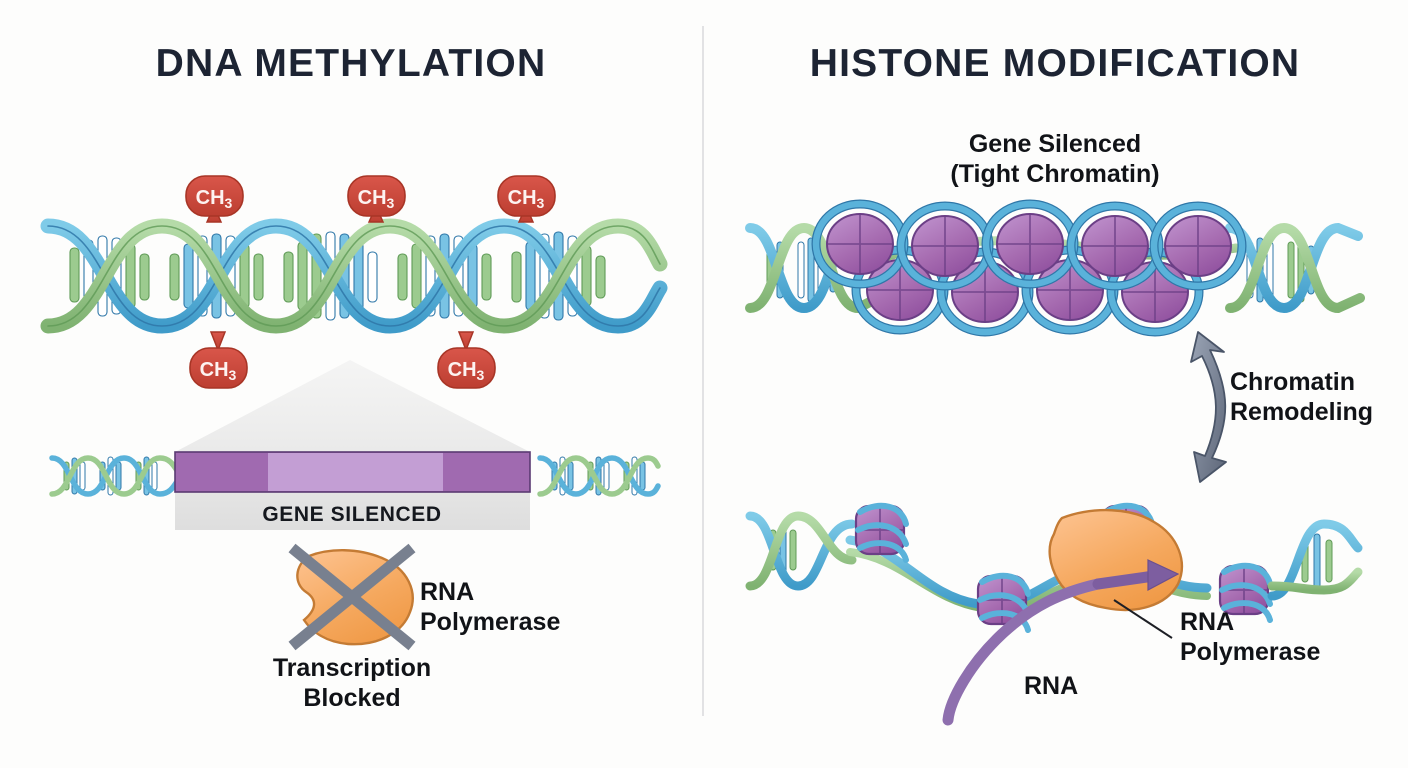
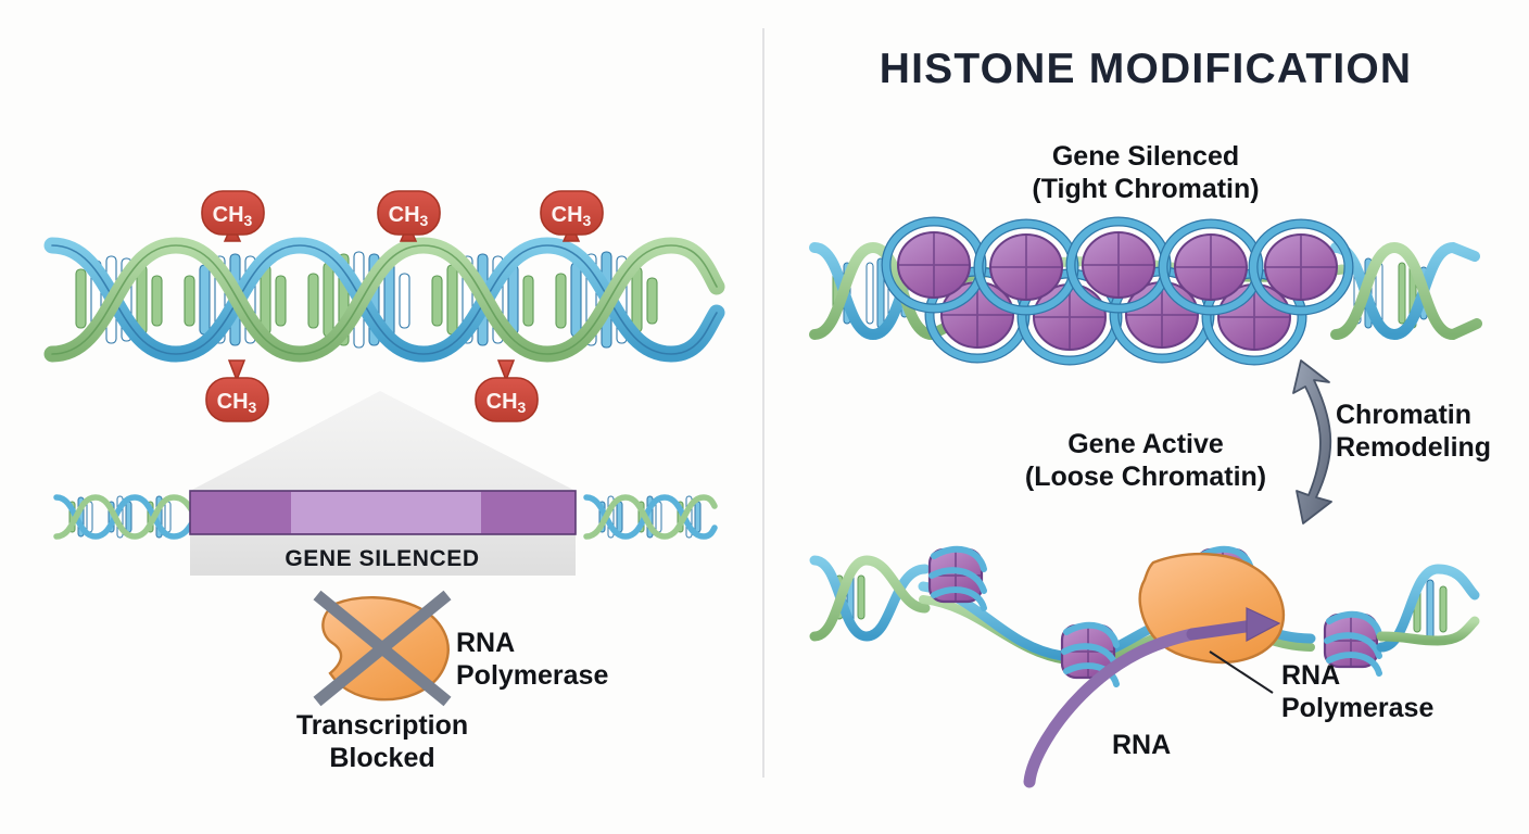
- DNA METHYLATION
  CH3
  CH3
  CH3
  CH3
  CH3
  GENE SILENCED
  RNA
  Polymerase
  Transcription
  Blocked
  HISTONE MODIFICATION
  Gene Silenced
  (Tight Chromatin)
+ Gene Active
+ (Loose Chromatin)
  Chromatin
  Remodeling
  RNA
  Polymerase
  RNA
